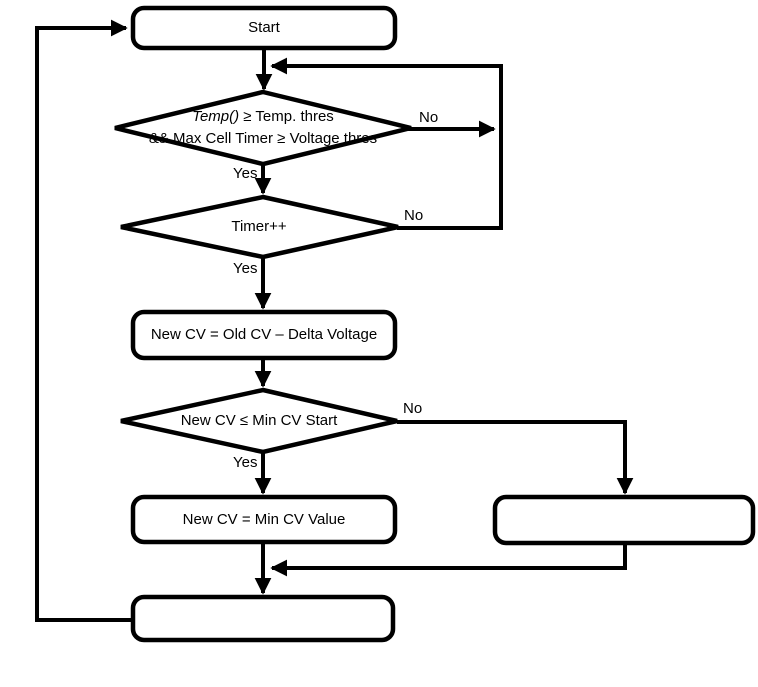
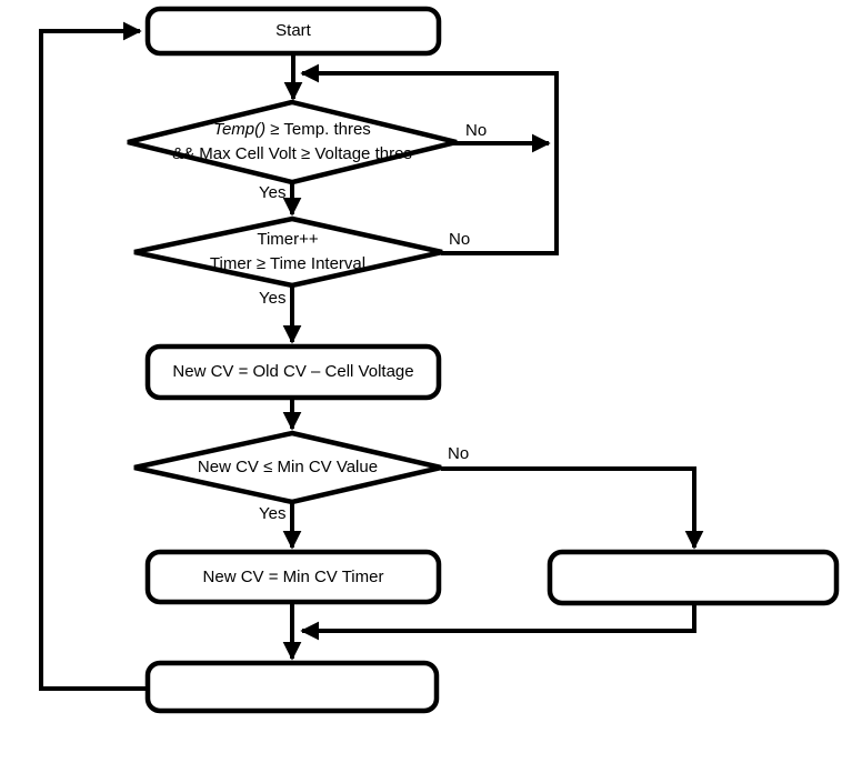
  Start
  Temp() ≥ Temp. thres
- && Max Cell Timer ≥ Voltage thres
+ && Max Cell Volt ≥ Voltage thres
  Timer++
+ Timer ≥ Time Interval
- New CV = Old CV – Delta Voltage
+ New CV = Old CV – Cell Voltage
- New CV ≤ Min CV Start
+ New CV ≤ Min CV Value
- New CV = Min CV Value
+ New CV = Min CV Timer
  No
  Yes
  No
  Yes
  No
  Yes
